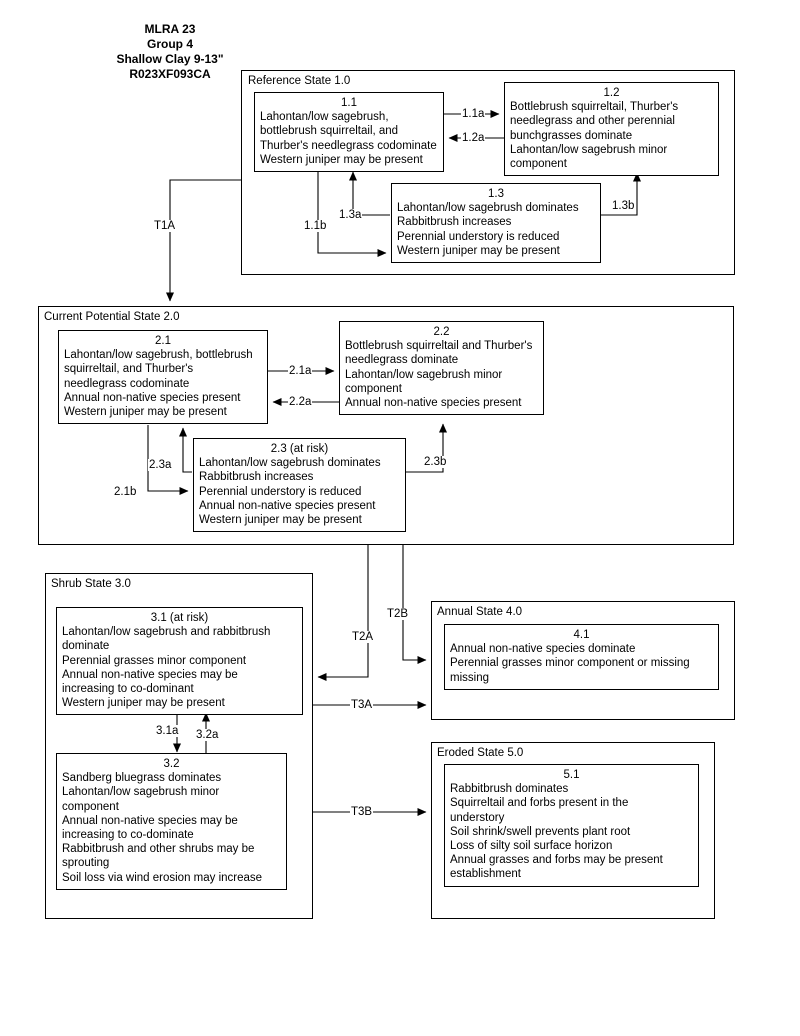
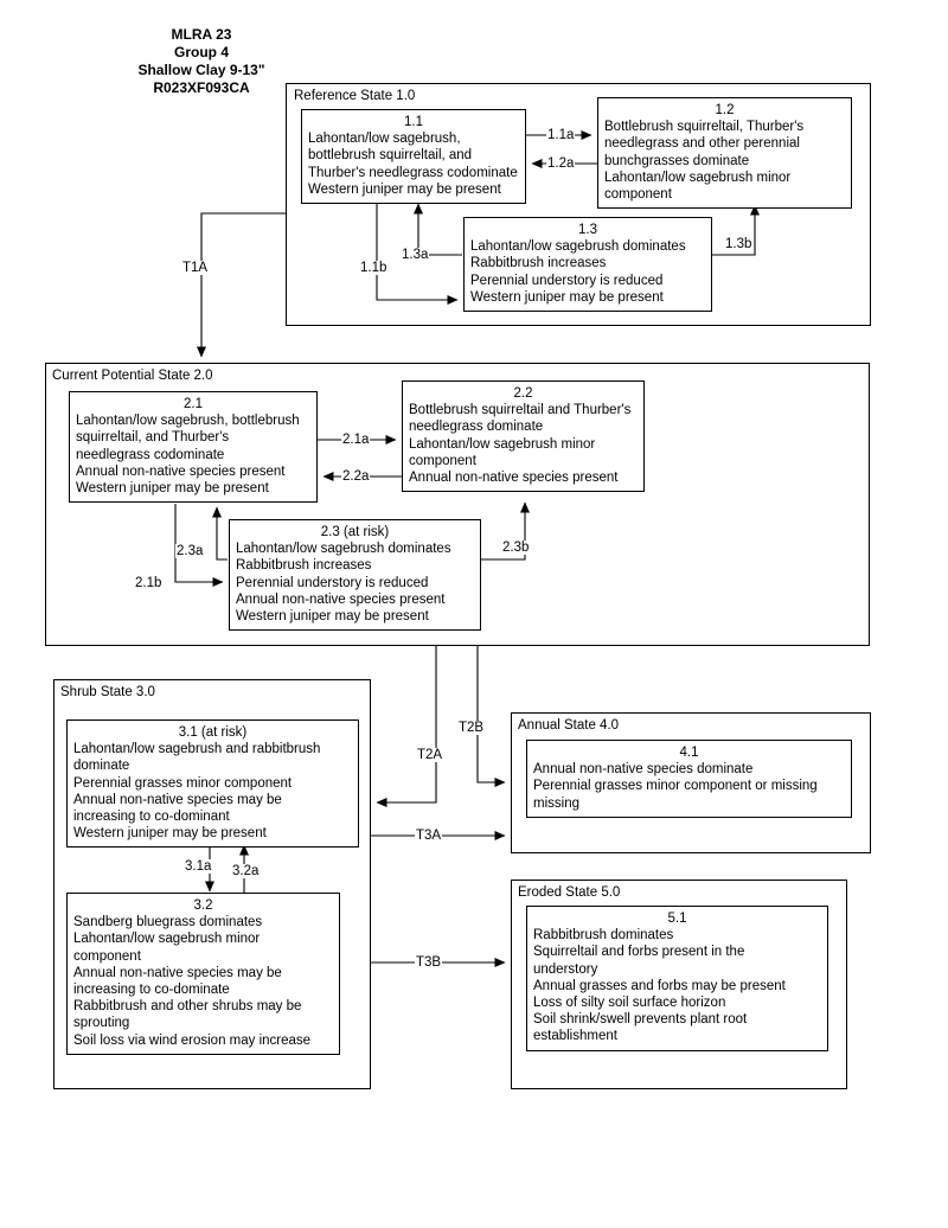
  MLRA 23
  Group 4
  Shallow Clay 9-13"
  R023XF093CA
  Reference State 1.0
  Current Potential State 2.0
  Shrub State 3.0
  Annual State 4.0
  Eroded State 5.0
  1.1
  Lahontan/low sagebrush,
  bottlebrush squirreltail, and
  Thurber's needlegrass codominate
  Western juniper may be present
  1.2
  Bottlebrush squirreltail, Thurber's
  needlegrass and other perennial
  bunchgrasses dominate
  Lahontan/low sagebrush minor
  component
  1.3
  Lahontan/low sagebrush dominates
  Rabbitbrush increases
  Perennial understory is reduced
  Western juniper may be present
  2.1
  Lahontan/low sagebrush, bottlebrush
  squirreltail, and Thurber's
  needlegrass codominate
  Annual non-native species present
  Western juniper may be present
  2.2
  Bottlebrush squirreltail and Thurber's
  needlegrass dominate
  Lahontan/low sagebrush minor
  component
  Annual non-native species present
  2.3 (at risk)
  Lahontan/low sagebrush dominates
  Rabbitbrush increases
  Perennial understory is reduced
  Annual non-native species present
  Western juniper may be present
  3.1 (at risk)
  Lahontan/low sagebrush and rabbitbrush
  dominate
  Perennial grasses minor component
  Annual non-native species may be
  increasing to co-dominant
  Western juniper may be present
  3.2
  Sandberg bluegrass dominates
  Lahontan/low sagebrush minor
  component
  Annual non-native species may be
  increasing to co-dominate
  Rabbitbrush and other shrubs may be
  sprouting
  Soil loss via wind erosion may increase
  4.1
  Annual non-native species dominate
  Perennial grasses minor component or missing
  missing
  5.1
  Rabbitbrush dominates
  Squirreltail and forbs present in the
  understory
- Soil shrink/swell prevents plant root
+ Annual grasses and forbs may be present
  Loss of silty soil surface horizon
- Annual grasses and forbs may be present
+ Soil shrink/swell prevents plant root
  establishment
  1.1a
  1.2a
  1.1b
  1.3a
  1.3b
  2.1a
  2.2a
  2.1b
  2.3a
  2.3b
  T1A
  T2A
  T2B
  T3A
  T3B
  3.1a
  3.2a
